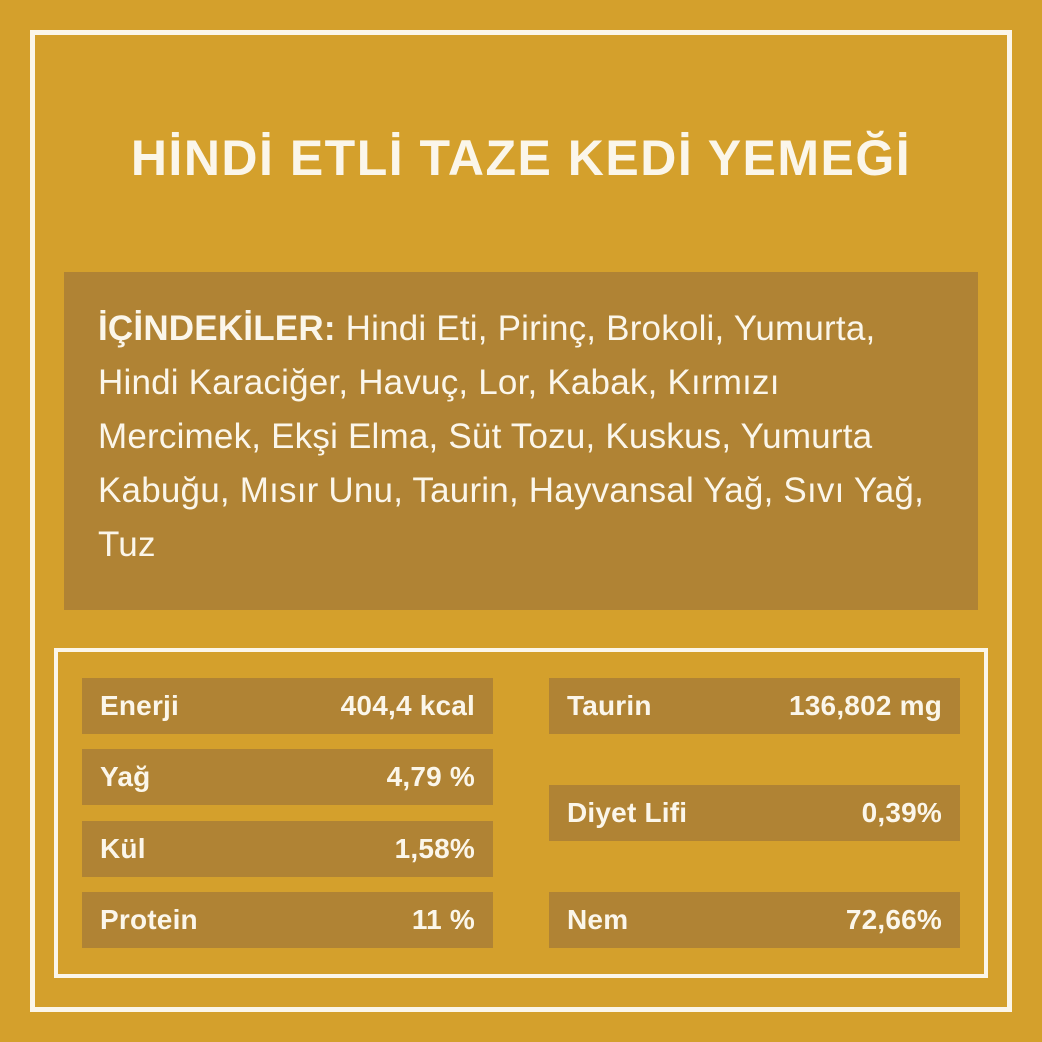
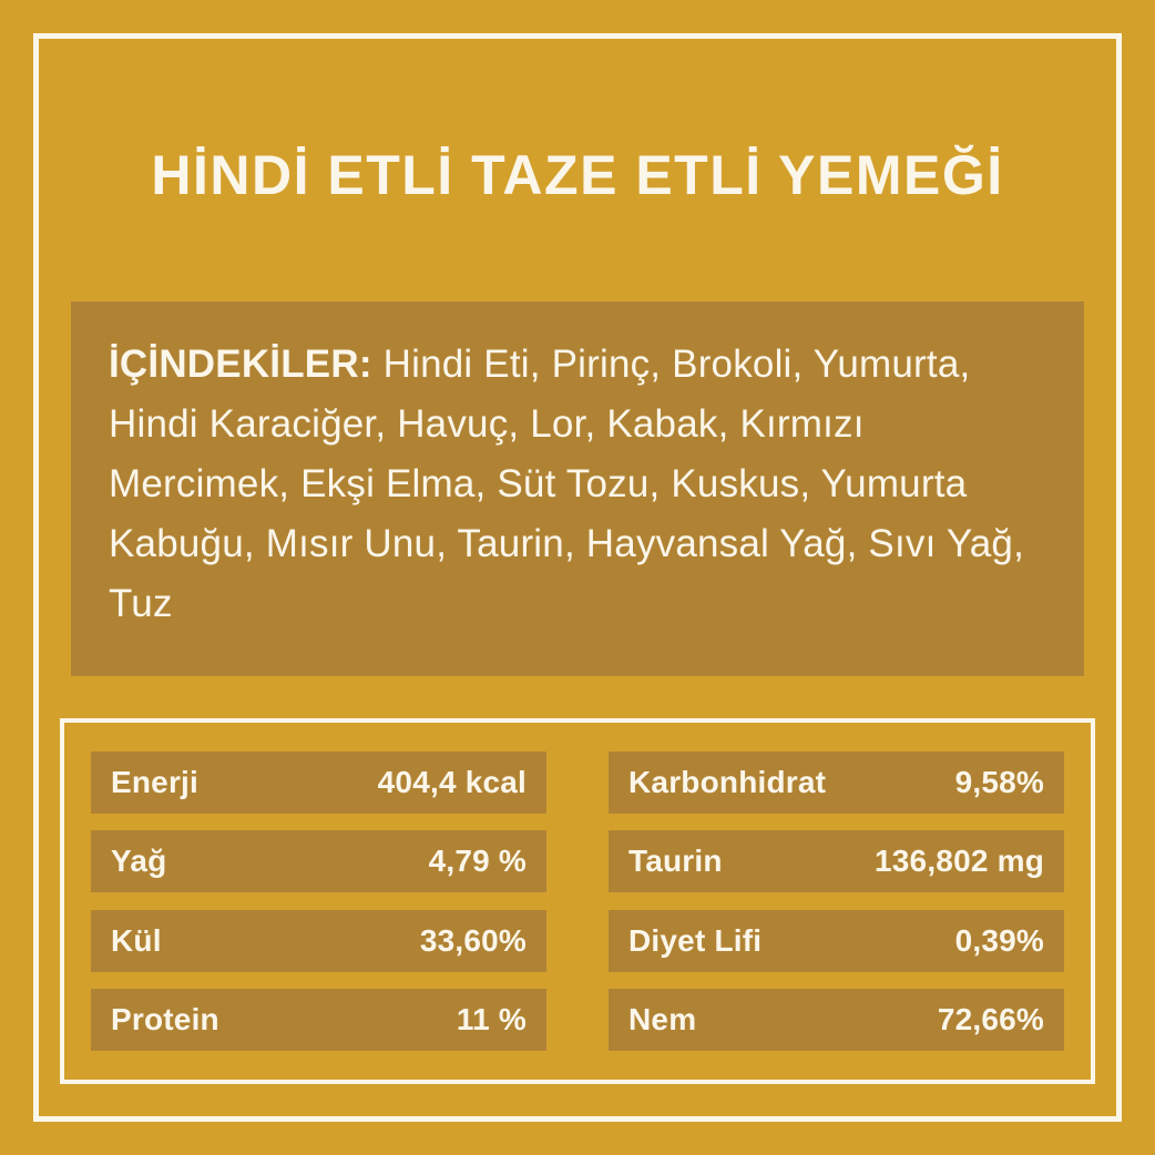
- HİNDİ ETLİ TAZE KEDİ YEMEĞİ
+ HİNDİ ETLİ TAZE ETLİ YEMEĞİ
  İÇİNDEKİLER: Hindi Eti, Pirinç, Brokoli, Yumurta, Hindi Karaciğer, Havuç, Lor, Kabak, Kırmızı Mercimek, Ekşi Elma, Süt Tozu, Kuskus, Yumurta Kabuğu, Mısır Unu, Taurin, Hayvansal Yağ, Sıvı Yağ, Tuz
  Enerji
  404,4 kcal
  Yağ
  4,79 %
  Kül
- 1,58%
+ 33,60%
  Protein
  11 %
+ Karbonhidrat
+ 9,58%
  Taurin
  136,802 mg
  Diyet Lifi
  0,39%
  Nem
  72,66%
